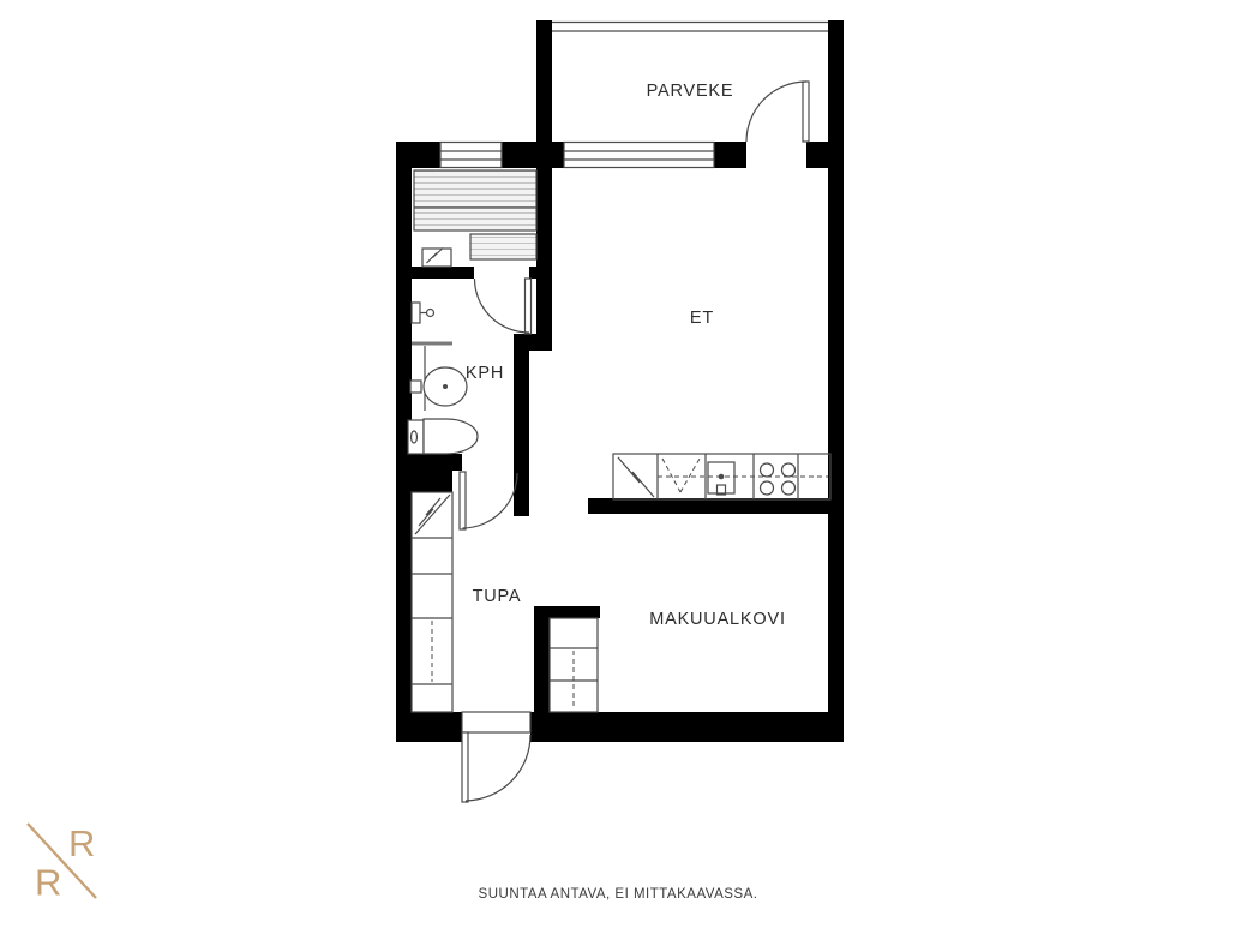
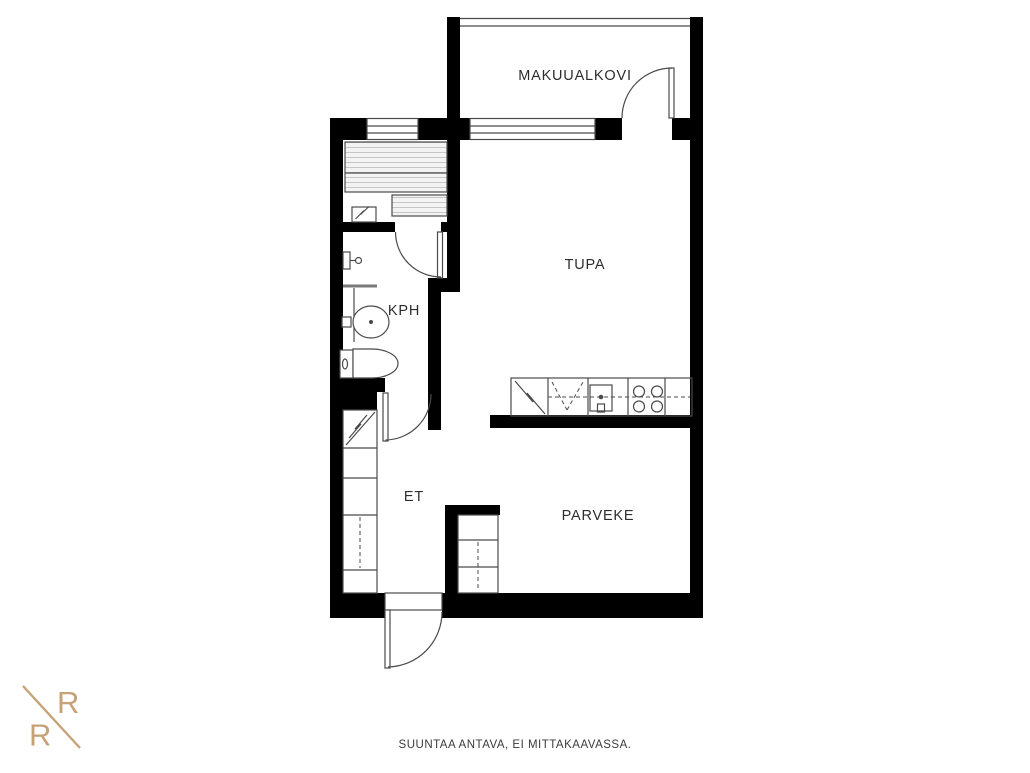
- PARVEKE
+ MAKUUALKOVI
- ET
+ TUPA
  KPH
- TUPA
+ ET
- MAKUUALKOVI
+ PARVEKE
  SUUNTAA ANTAVA, EI MITTAKAAVASSA.
  R
  R
